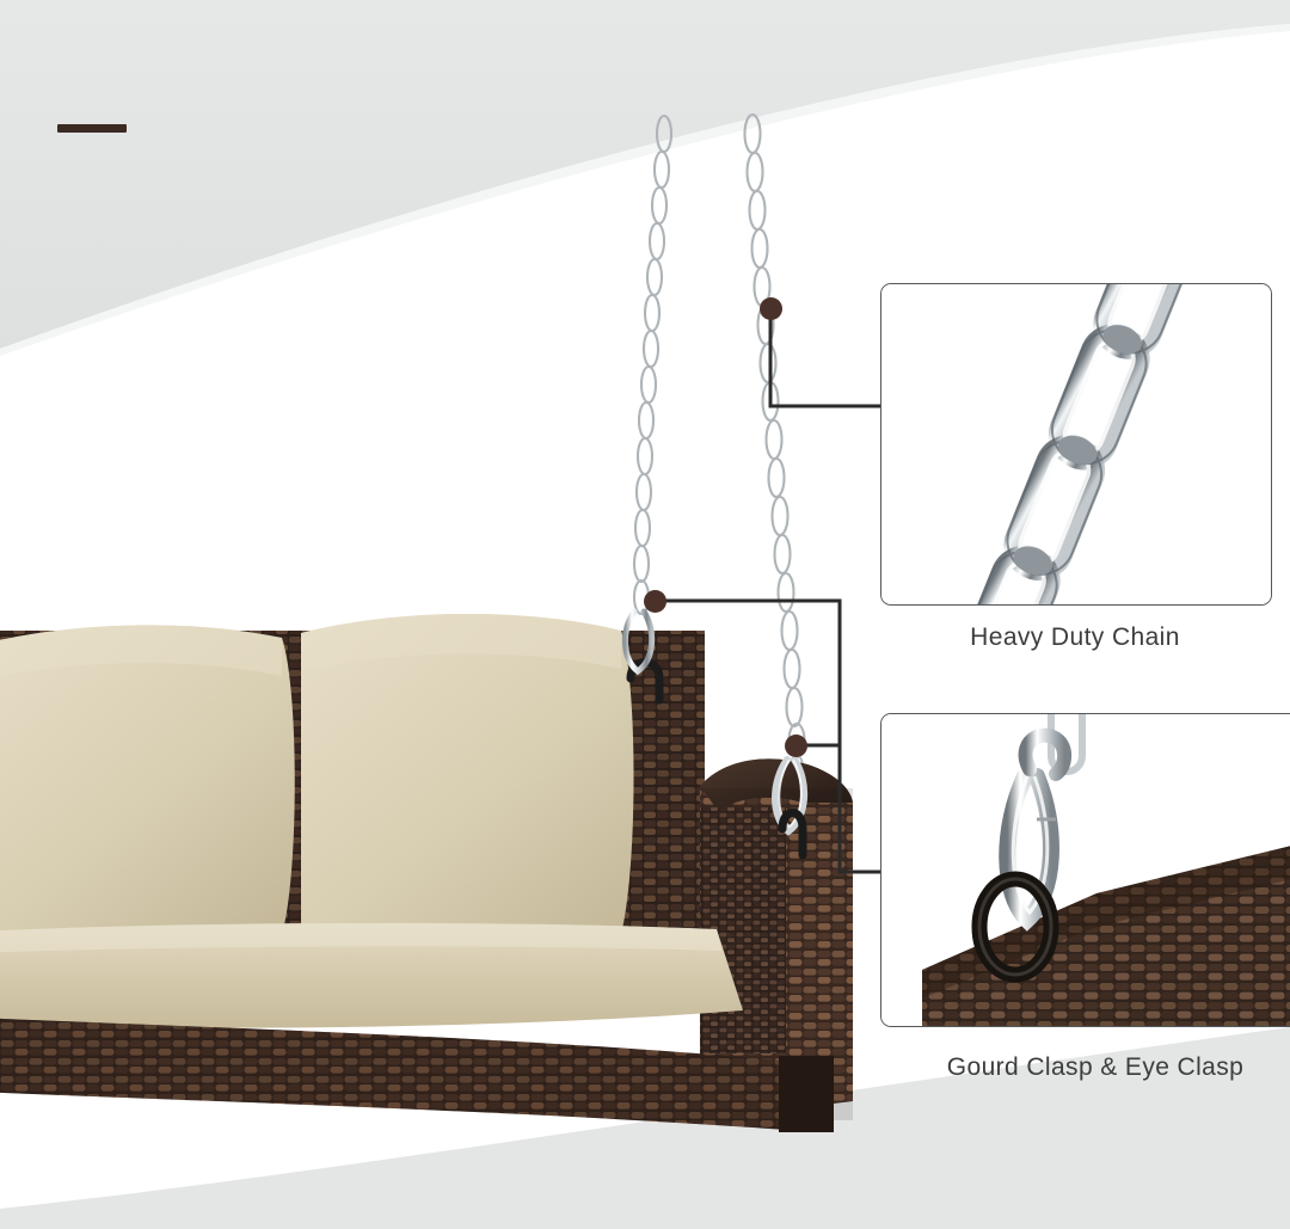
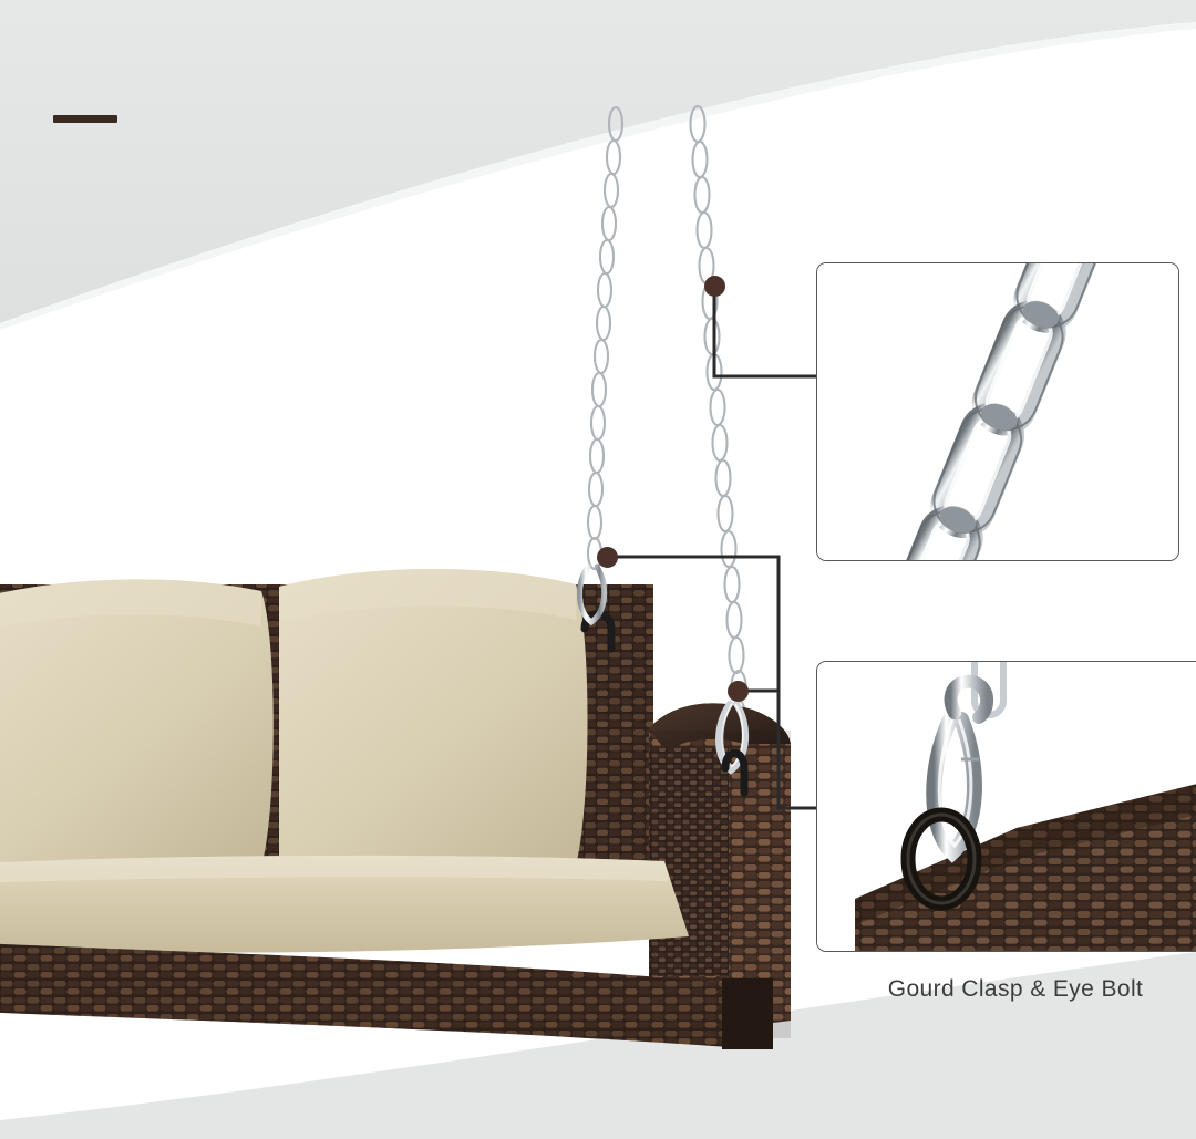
- Heavy Duty Chain
- Gourd Clasp & Eye Clasp
+ Gourd Clasp & Eye Bolt
